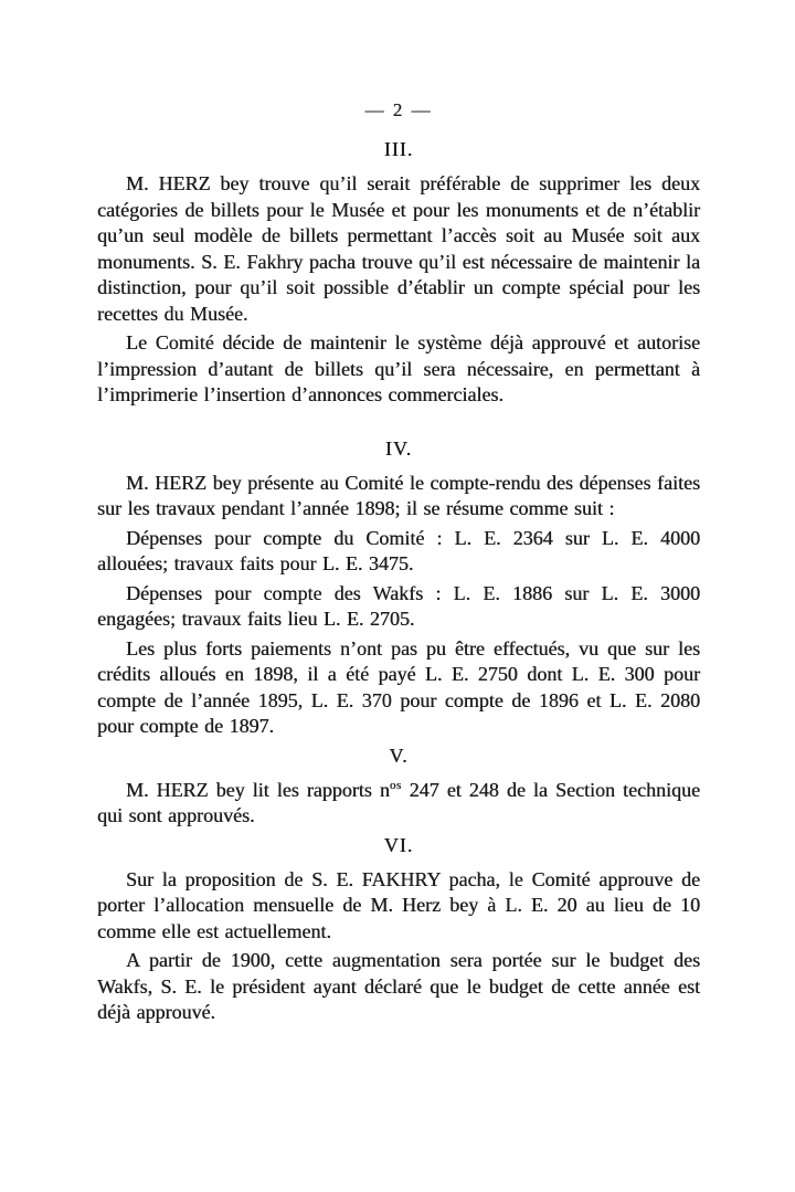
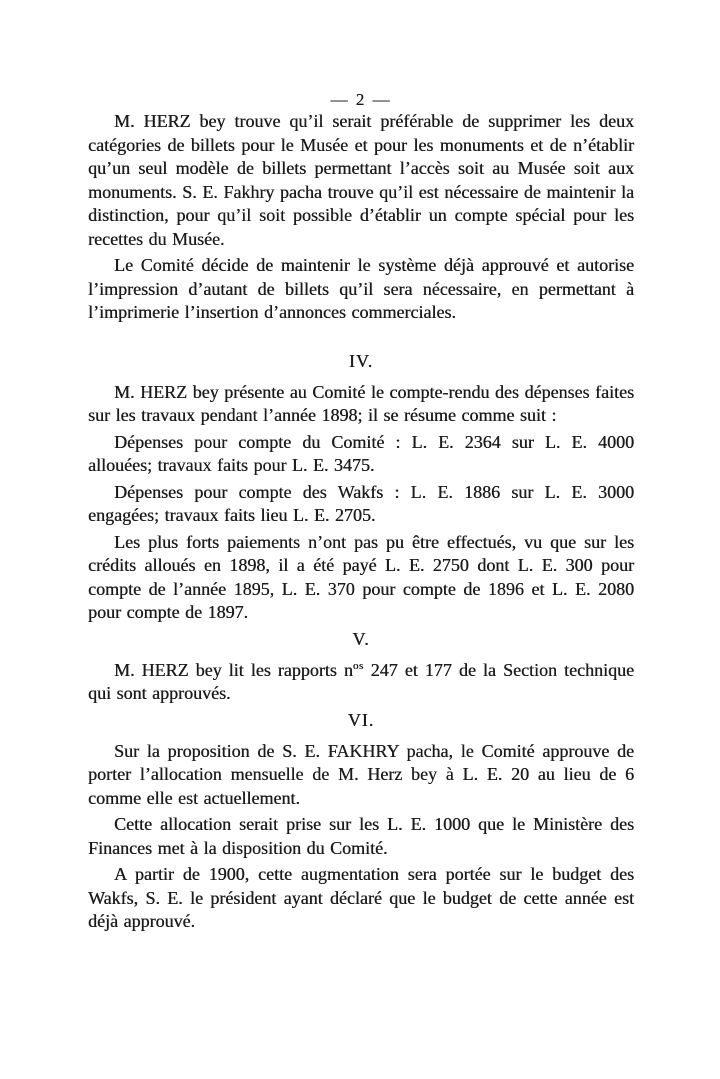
  — 2 —
- III.
  M. HERZ bey trouve qu’il serait préférable de supprimer les deux catégories de billets pour le Musée et pour les monuments et de n’établir qu’un seul modèle de billets permettant l’accès soit au Musée soit aux monuments. S. E. Fakhry pacha trouve qu’il est nécessaire de maintenir la distinction, pour qu’il soit possible d’établir un compte spécial pour les recettes du Musée.
  Le Comité décide de maintenir le système déjà approuvé et autorise l’impression d’autant de billets qu’il sera nécessaire, en permettant à l’imprimerie l’insertion d’annonces commerciales.
  IV.
  M. HERZ bey présente au Comité le compte-rendu des dépenses faites sur les travaux pendant l’année 1898; il se résume comme suit :
  Dépenses pour compte du Comité : L. E. 2364 sur L. E. 4000 allouées; travaux faits pour L. E. 3475.
  Dépenses pour compte des Wakfs : L. E. 1886 sur L. E. 3000 engagées; travaux faits lieu L. E. 2705.
  Les plus forts paiements n’ont pas pu être effectués, vu que sur les crédits alloués en 1898, il a été payé L. E. 2750 dont L. E. 300 pour compte de l’année 1895, L. E. 370 pour compte de 1896 et L. E. 2080 pour compte de 1897.
  V.
- M. HERZ bey lit les rapports nos 247 et 248 de la Section technique qui sont approuvés.
+ M. HERZ bey lit les rapports nos 247 et 177 de la Section technique qui sont approuvés.
  VI.
- Sur la proposition de S. E. FAKHRY pacha, le Comité approuve de porter l’allocation mensuelle de M. Herz bey à L. E. 20 au lieu de 10 comme elle est actuellement.
+ Sur la proposition de S. E. FAKHRY pacha, le Comité approuve de porter l’allocation mensuelle de M. Herz bey à L. E. 20 au lieu de 6 comme elle est actuellement.
+ Cette allocation serait prise sur les L. E. 1000 que le Ministère des Finances met à la disposition du Comité.
  A partir de 1900, cette augmentation sera portée sur le budget des Wakfs, S. E. le président ayant déclaré que le budget de cette année est déjà approuvé.
